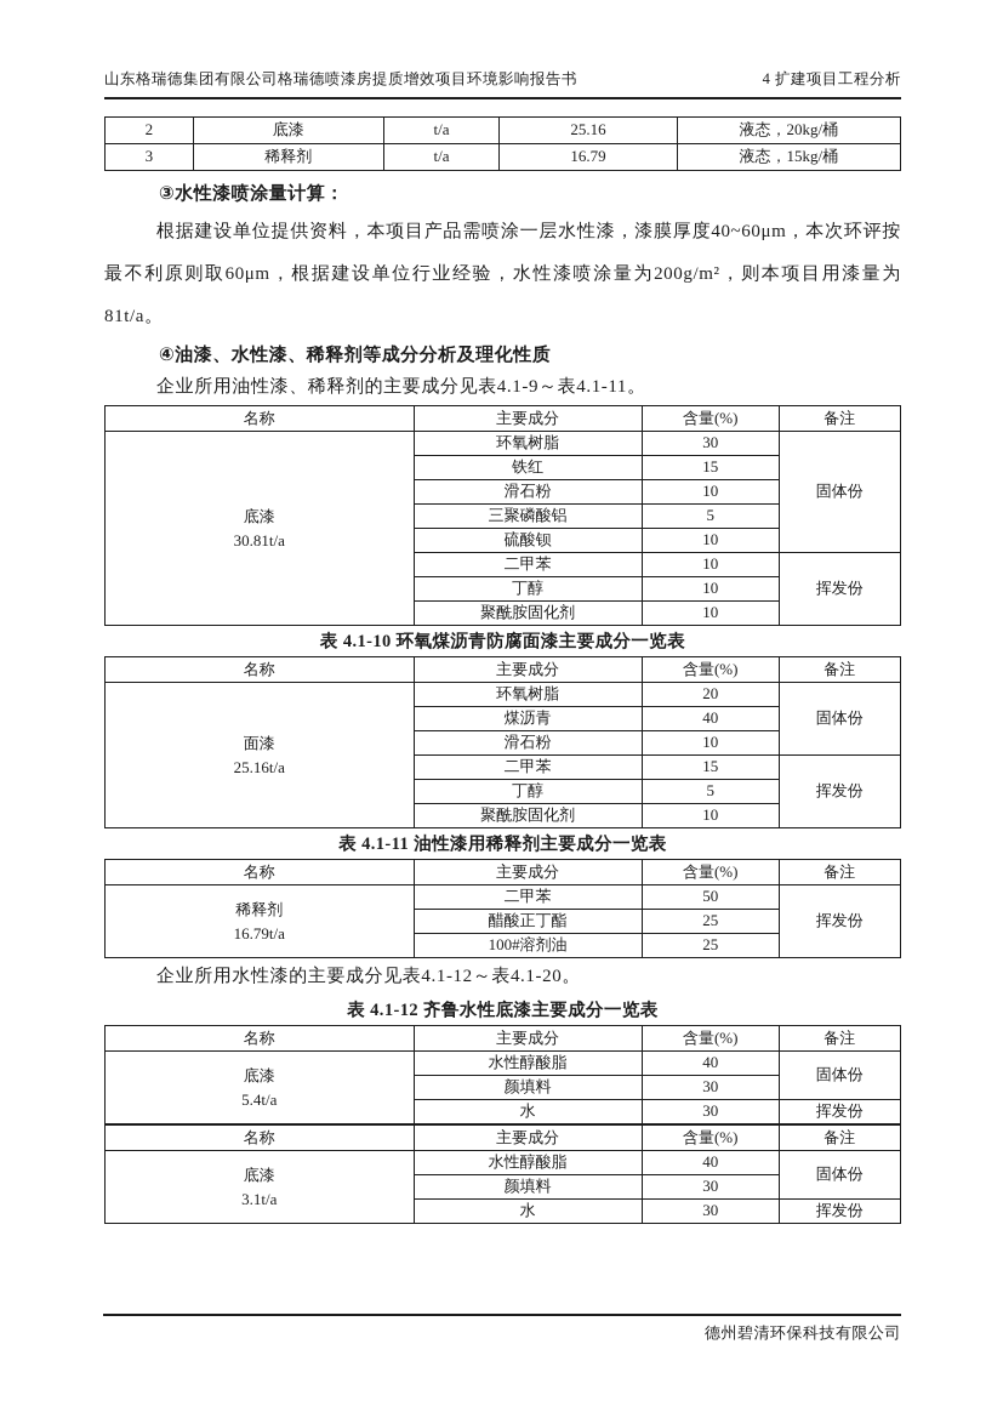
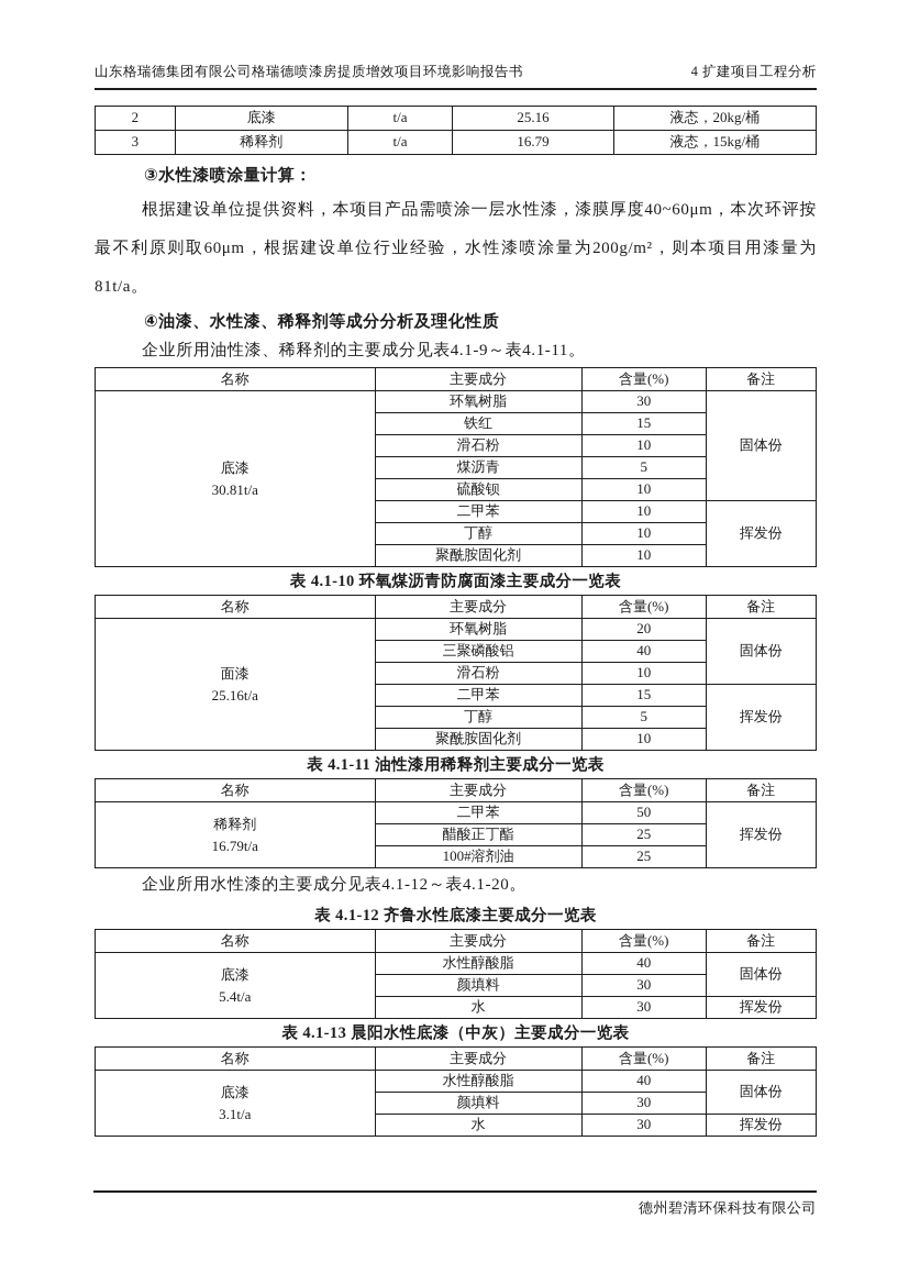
  山东格瑞德集团有限公司格瑞德喷漆房提质增效项目环境影响报告书
  4 扩建项目工程分析
  2	底漆	t/a	25.16	液态，20kg/桶
  3	稀释剂	t/a	16.79	液态，15kg/桶
  ③水性漆喷涂量计算：
  根据建设单位提供资料，本项目产品需喷涂一层水性漆，漆膜厚度40~60μm，本次环评按最不利原则取60μm，根据建设单位行业经验，水性漆喷涂量为200g/m²，则本项目用漆量为81t/a。
  ④油漆、水性漆、稀释剂等成分分析及理化性质
  企业所用油性漆、稀释剂的主要成分见表4.1-9～表4.1-11。
  名称	主要成分	含量(%)	备注
  底漆30.81t/a	环氧树脂	30	固体份
  铁红	15
  滑石粉	10
- 三聚磷酸铝	5
+ 煤沥青	5
  硫酸钡	10
  二甲苯	10	挥发份
  丁醇	10
  聚酰胺固化剂	10
  表 4.1-10 环氧煤沥青防腐面漆主要成分一览表
  名称	主要成分	含量(%)	备注
  面漆25.16t/a	环氧树脂	20	固体份
- 煤沥青	40
+ 三聚磷酸铝	40
  滑石粉	10
  二甲苯	15	挥发份
  丁醇	5
  聚酰胺固化剂	10
  表 4.1-11 油性漆用稀释剂主要成分一览表
  名称	主要成分	含量(%)	备注
  稀释剂16.79t/a	二甲苯	50	挥发份
  醋酸正丁酯	25
  100#溶剂油	25
  企业所用水性漆的主要成分见表4.1-12～表4.1-20。
  表 4.1-12 齐鲁水性底漆主要成分一览表
  名称	主要成分	含量(%)	备注
  底漆5.4t/a	水性醇酸脂	40	固体份
  颜填料	30
  水	30	挥发份
+ 表 4.1-13 晨阳水性底漆（中灰）主要成分一览表
  名称	主要成分	含量(%)	备注
  底漆3.1t/a	水性醇酸脂	40	固体份
  颜填料	30
  水	30	挥发份
  德州碧清环保科技有限公司
